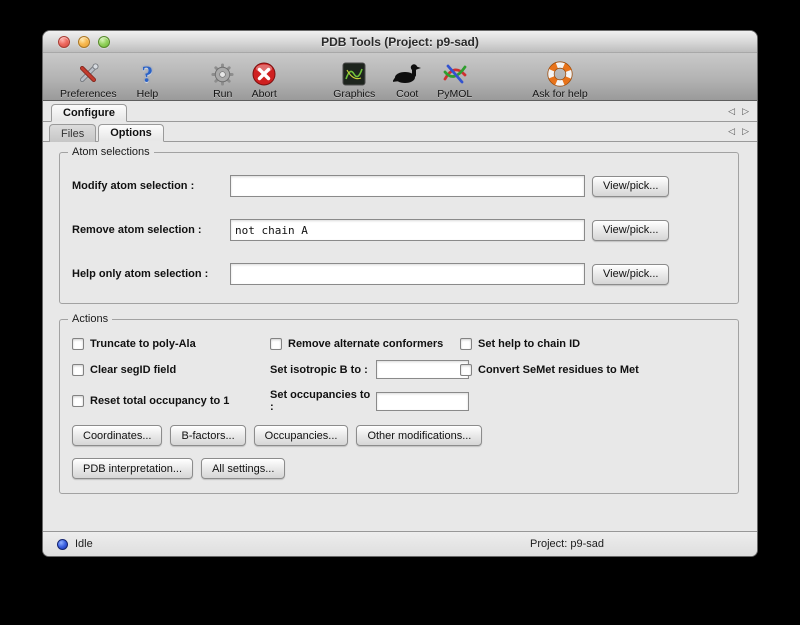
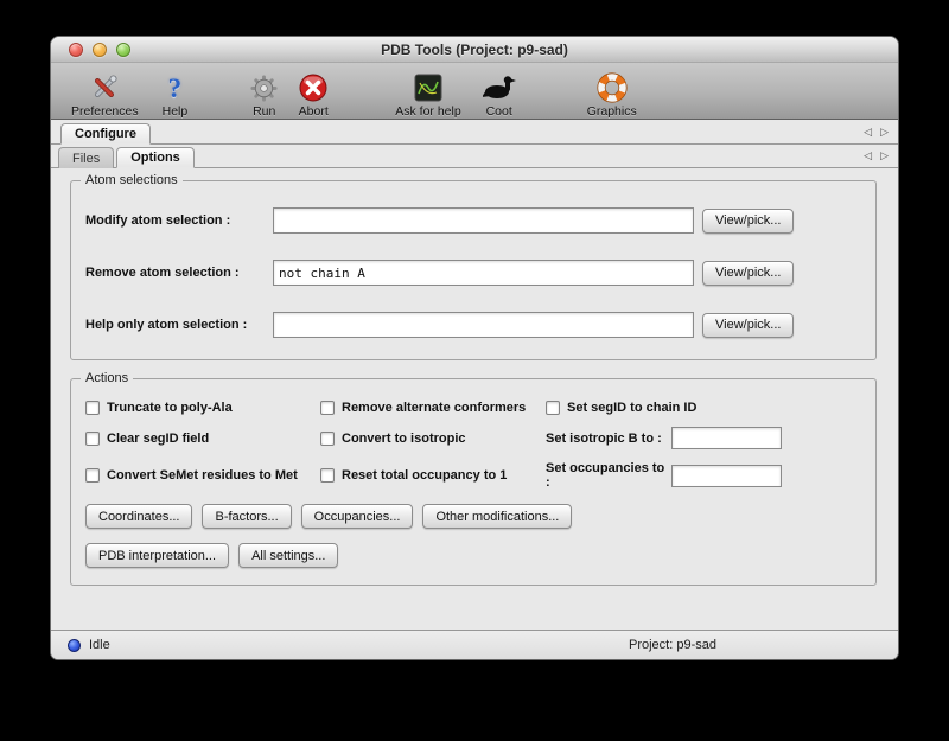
  PDB Tools (Project: p9-sad)
  Preferences
  ?
  Help
  Run
  Abort
- Graphics
+ Ask for help
  Coot
- PyMOL
- Ask for help
+ Graphics
  Configure
  ◁
  ▷
  Files
  Options
  ◁
  ▷
  Atom selections
  Modify atom selection :
  View/pick...
  Remove atom selection :
  not chain A
  View/pick...
  Help only atom selection :
  View/pick...
  Actions
  Truncate to poly-Ala
  Remove alternate conformers
- Set help to chain ID
+ Set segID to chain ID
  Clear segID field
+ Convert to isotropic
  Set isotropic B to :
  Convert SeMet residues to Met
  Reset total occupancy to 1
  Set occupancies to :
  Coordinates...
  B-factors...
  Occupancies...
  Other modifications...
  PDB interpretation...
  All settings...
  Idle
  Project: p9-sad
